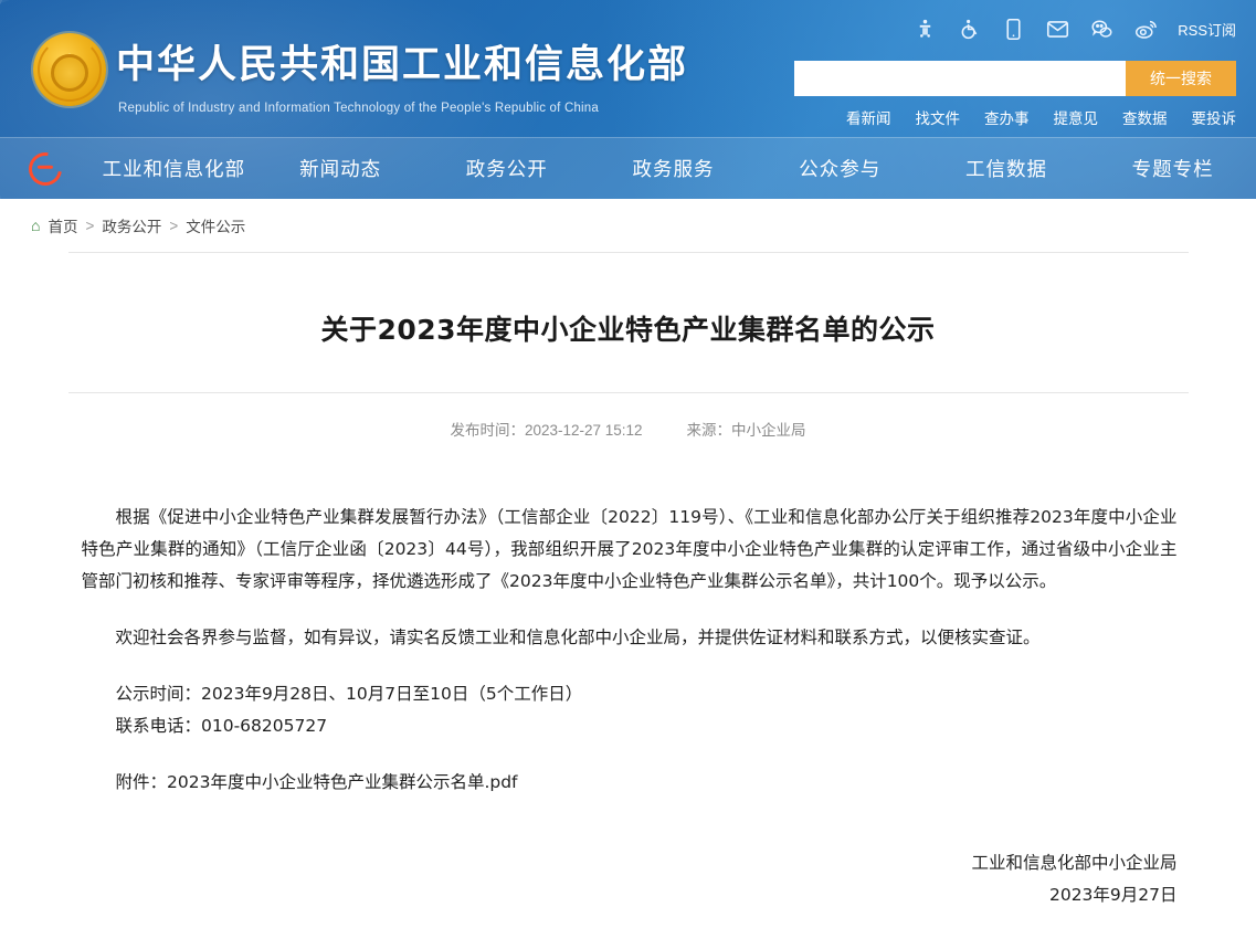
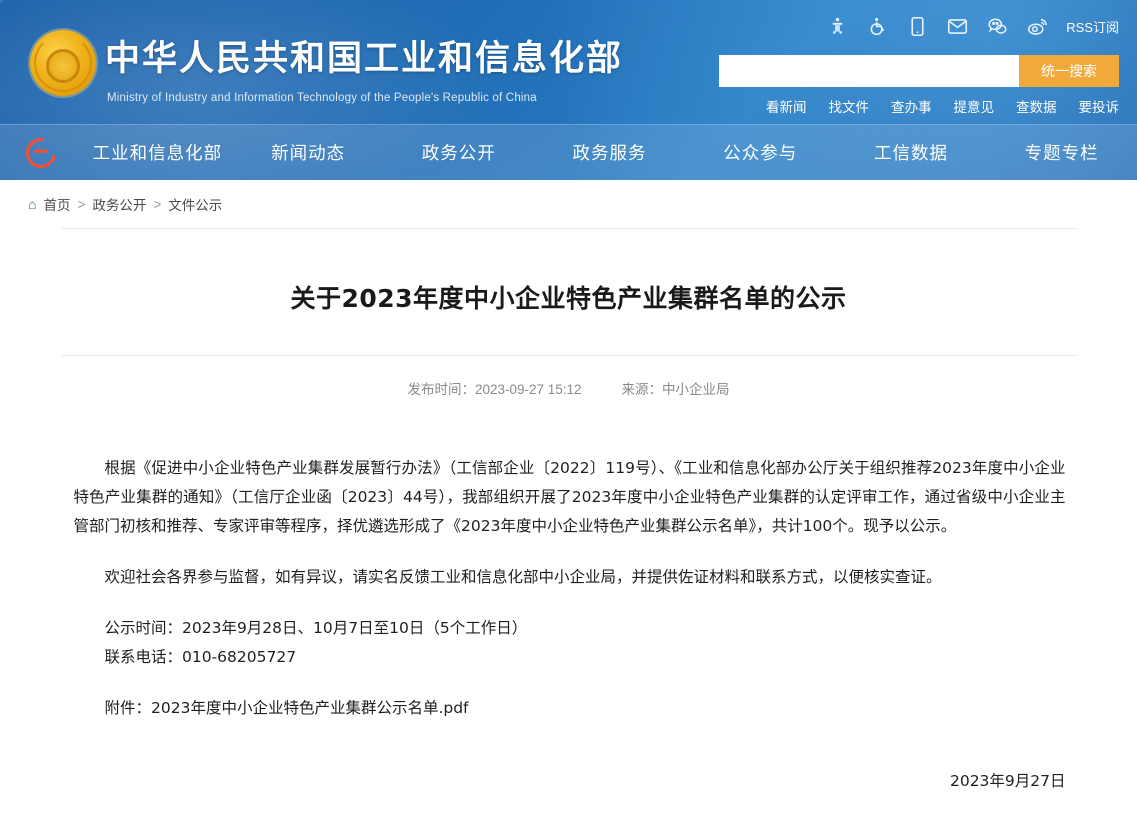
  中华人民共和国工业和信息化部
- Republic of Industry and Information Technology of the People's Republic of China
+ Ministry of Industry and Information Technology of the People's Republic of China
  RSS订阅
  统一搜索
  看新闻
  找文件
  查办事
  提意见
  查数据
  要投诉
  工业和信息化部
  新闻动态
  政务公开
  政务服务
  公众参与
  工信数据
  专题专栏
  ⌂
  首页
  >
  政务公开
  >
  文件公示
  关于2023年度中小企业特色产业集群名单的公示
- 发布时间：2023-12-27 15:12
+ 发布时间：2023-09-27 15:12
  来源：中小企业局
  根据《促进中小企业特色产业集群发展暂行办法》（工信部企业〔2022〕119号）、《工业和信息化部办公厅关于组织推荐2023年度中小企业特色产业集群的通知》（工信厅企业函〔2023〕44号），我部组织开展了2023年度中小企业特色产业集群的认定评审工作，通过省级中小企业主管部门初核和推荐、专家评审等程序，择优遴选形成了《2023年度中小企业特色产业集群公示名单》，共计100个。现予以公示。
  欢迎社会各界参与监督，如有异议，请实名反馈工业和信息化部中小企业局，并提供佐证材料和联系方式，以便核实查证。
  公示时间：2023年9月28日、10月7日至10日（5个工作日）
  联系电话：010-68205727
  附件：2023年度中小企业特色产业集群公示名单.pdf
- 工业和信息化部中小企业局
  2023年9月27日
